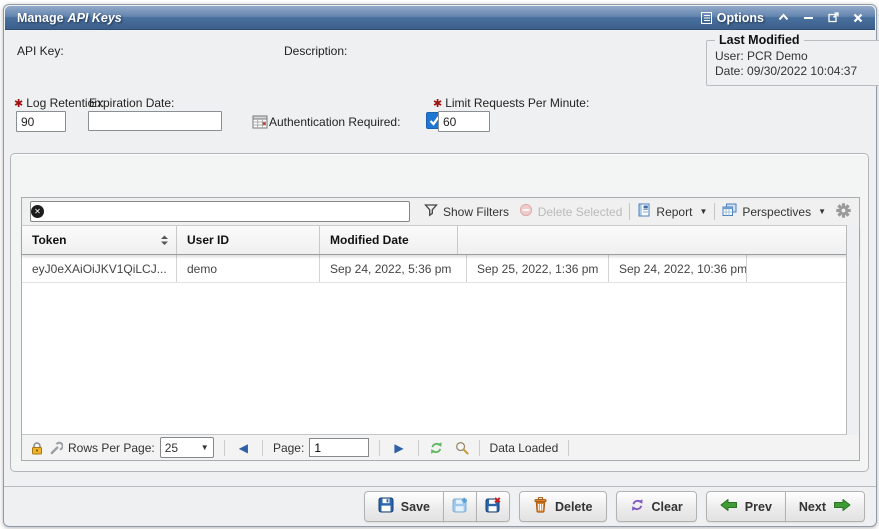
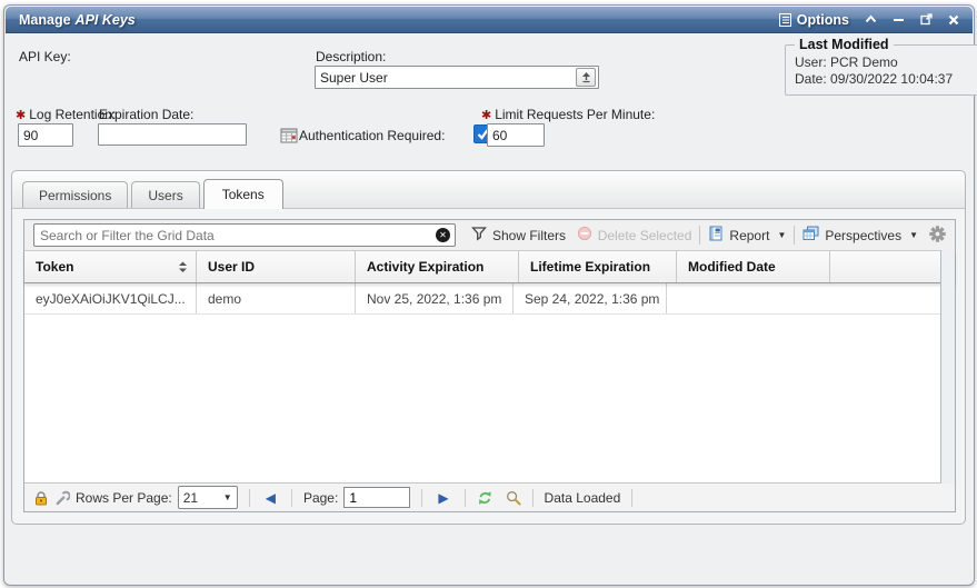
  Manage API Keys
  Options
  API Key:
  Description:
+ Super User
  Last Modified
  User: PCR Demo
  Date: 09/30/2022 10:04:37
  ✱ Log Retention:
  90
  Expiration Date:
  Authentication Required:
  ✱ Limit Requests Per Minute:
  60
+ Permissions
+ Users
+ Tokens
+ Search or Filter the Grid Data
  ✕
  Show Filters
  Delete Selected
  Report
  ▼
  Perspectives
  ▼
  Token
  User ID
+ Activity Expiration
+ Lifetime Expiration
  Modified Date
  eyJ0eXAiOiJKV1QiLCJ...
  demo
- Sep 24, 2022, 5:36 pm
- Sep 25, 2022, 1:36 pm
+ Nov 25, 2022, 1:36 pm
- Sep 24, 2022, 10:36 pm
+ Sep 24, 2022, 1:36 pm
  Rows Per Page:
- 25
+ 21
  ▼
  ◀
  Page:
  1
  ▶
  Data Loaded
- Save
- Delete
- Clear
- Prev
- Next
